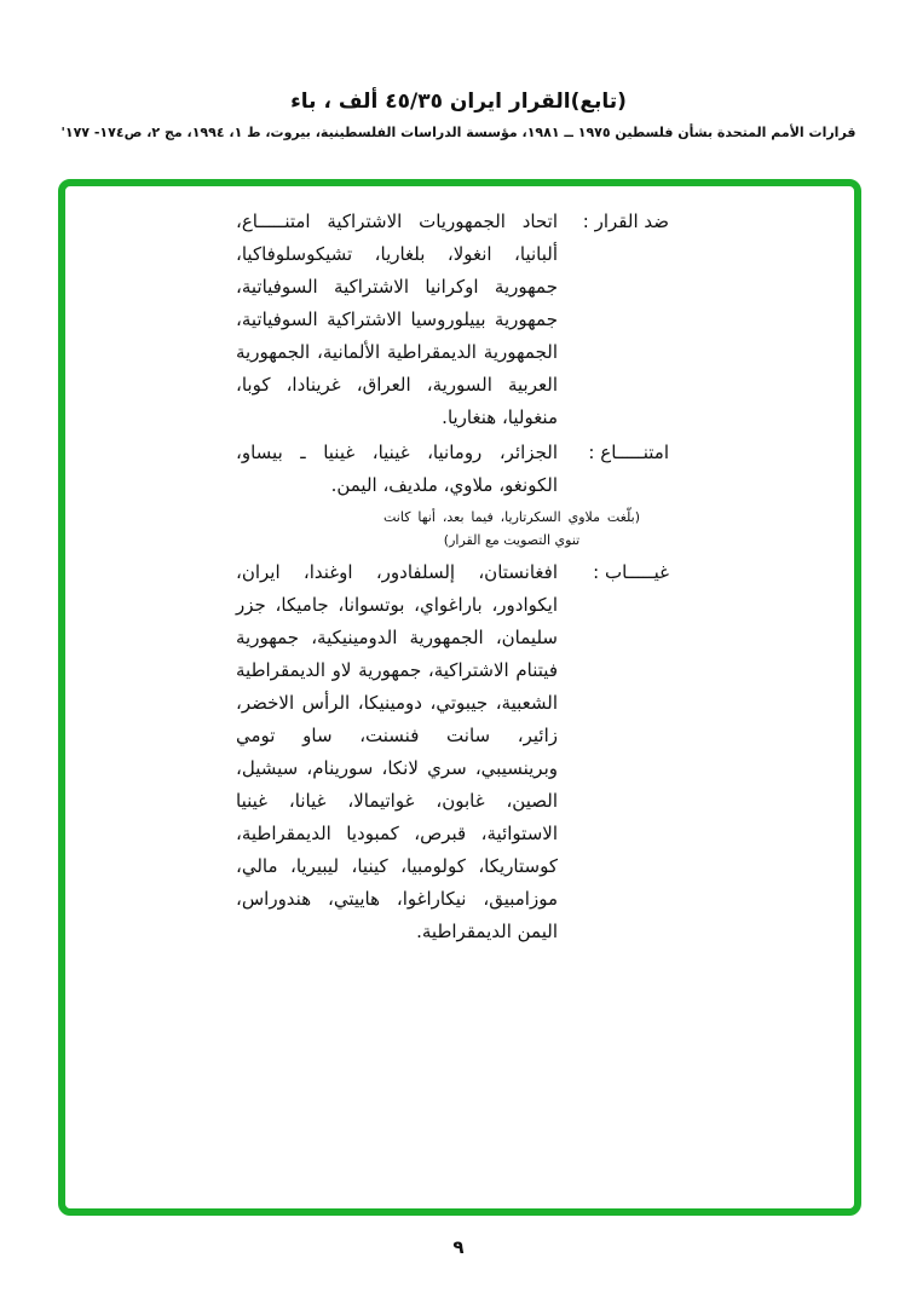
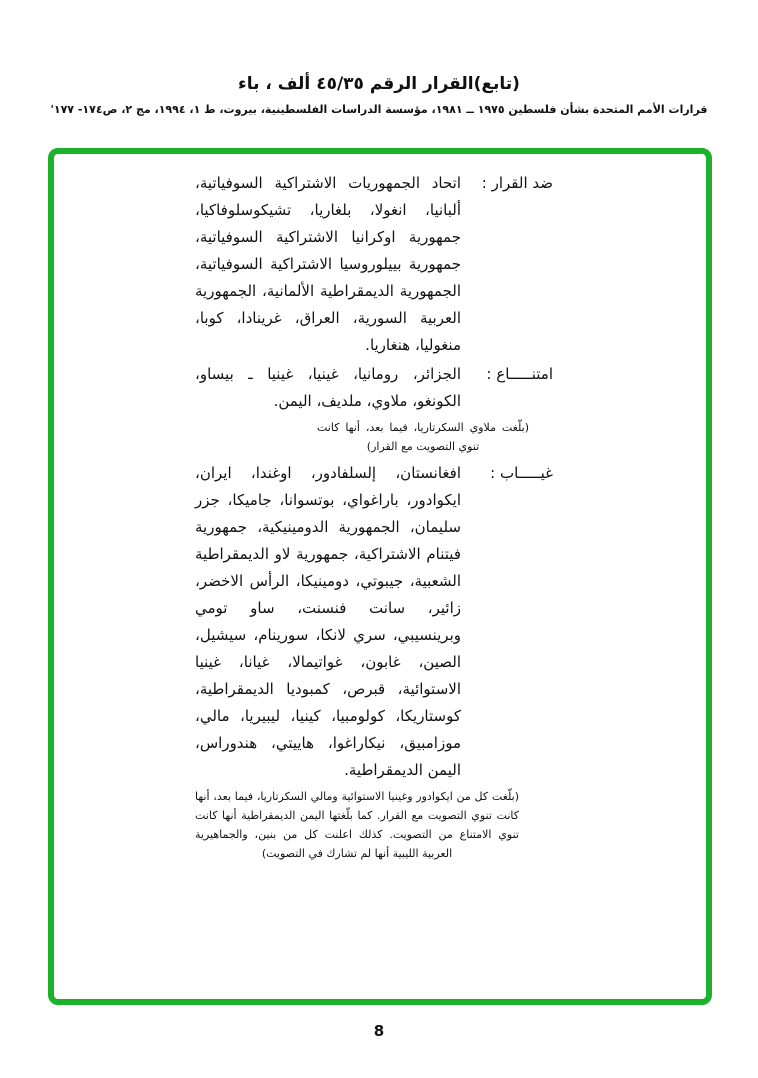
- (تابع)القرار ايران ٤٥/٣٥ ألف ، باء
+ (تابع)القرار الرقم ٤٥/٣٥ ألف ، باء
  قرارات الأمم المتحدة بشأن فلسطين ١٩٧٥ ــ ١٩٨١، مؤسسة الدراسات الفلسطينية، بيروت، ط ١، ١٩٩٤، مج ٢، ص١٧٤- ١٧٧'
  ضد القرار :
- اتحاد الجمهوريات الاشتراكية امتنـــــاع، ألبانيا، انغولا، بلغاريا، تشيكوسلوفاكيا، جمهورية اوكرانيا الاشتراكية السوفياتية، جمهورية بييلوروسيا الاشتراكية السوفياتية، الجمهورية الديمقراطية الألمانية، الجمهورية العربية السورية، العراق، غرينادا، كوبا، منغوليا، هنغاريا.
+ اتحاد الجمهوريات الاشتراكية السوفياتية، ألبانيا، انغولا، بلغاريا، تشيكوسلوفاكيا، جمهورية اوكرانيا الاشتراكية السوفياتية، جمهورية بييلوروسيا الاشتراكية السوفياتية، الجمهورية الديمقراطية الألمانية، الجمهورية العربية السورية، العراق، غرينادا، كوبا، منغوليا، هنغاريا.
  امتنـــــاع :
  الجزائر، رومانيا، غينيا، غينيا ـ بيساو، الكونغو، ملاوي، ملديف، اليمن.
  (بلّغت ملاوي السكرتاريا، فيما بعد، أنها كانت تنوي التصويت مع القرار)
  غيـــــاب :
  افغانستان، إلسلفادور، اوغندا، ايران، ايكوادور، باراغواي، بوتسوانا، جاميكا، جزر سليمان، الجمهورية الدومينيكية، جمهورية فيتنام الاشتراكية، جمهورية لاو الديمقراطية الشعبية، جيبوتي، دومينيكا، الرأس الاخضر، زائير، سانت فنسنت، ساو تومي وبرينسيبي، سري لانكا، سورينام، سيشيل، الصين، غابون، غواتيمالا، غيانا، غينيا الاستوائية، قبرص، كمبوديا الديمقراطية، كوستاريكا، كولومبيا، كينيا، ليبيريا، مالي، موزامبيق، نيكاراغوا، هاييتي، هندوراس، اليمن الديمقراطية.
+ (بلّغت كل من ايكوادور وغينيا الاستوائية ومالي السكرتاريا، فيما بعد، أنها كانت تنوي التصويت مع القرار. كما بلّغتها اليمن الديمقراطية أنها كانت تنوي الامتناع من التصويت. كذلك اعلنت كل من بنين، والجماهيرية العربية الليبية أنها لم تشارك في التصويت)
- ٩
+ 8
